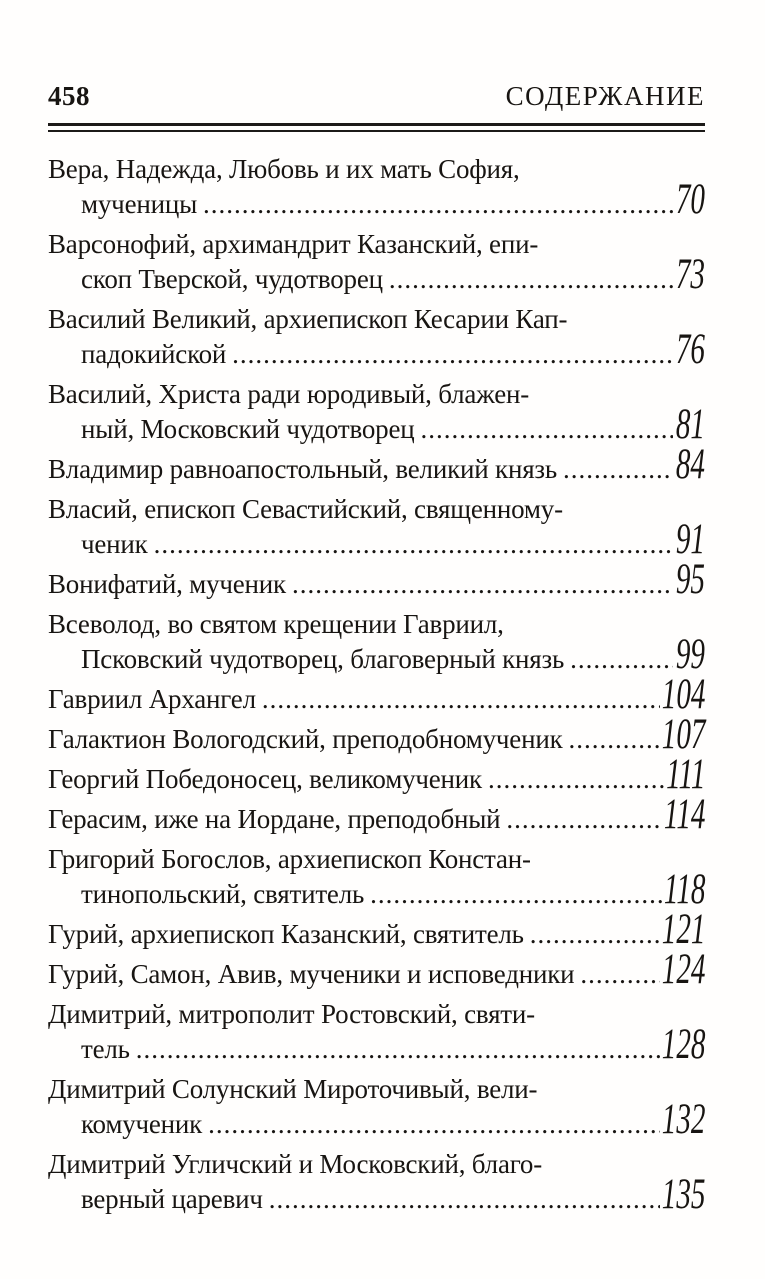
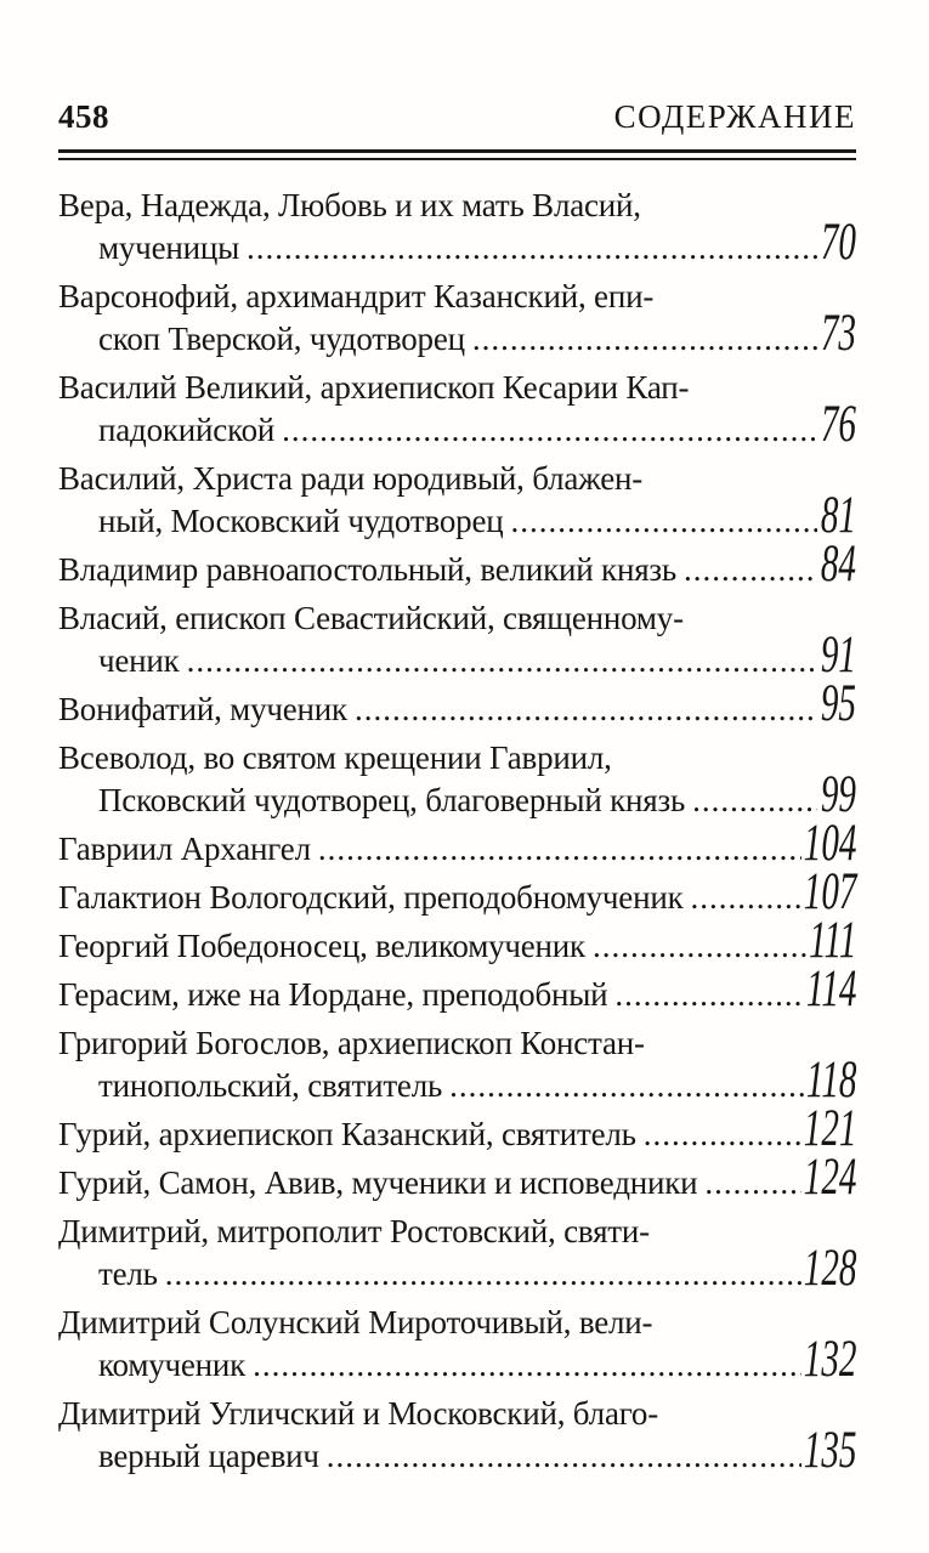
  458
  СОДЕРЖАНИЕ
- Вера, Надежда, Любовь и их мать София,
+ Вера, Надежда, Любовь и их мать Власий,
  мученицы
  70
  Варсонофий, архимандрит Казанский, епи-
  скоп Тверской, чудотворец
  73
  Василий Великий, архиепископ Кесарии Кап-
  падокийской
  76
  Василий, Христа ради юродивый, блажен-
  ный, Московский чудотворец
  81
  Владимир равноапостольный, великий князь
  84
  Власий, епископ Севастийский, священному-
  ченик
  91
  Вонифатий, мученик
  95
  Всеволод, во святом крещении Гавриил,
  Псковский чудотворец, благоверный князь
  99
  Гавриил Архангел
  104
  Галактион Вологодский, преподобномученик
  107
  Георгий Победоносец, великомученик
  111
  Герасим, иже на Иордане, преподобный
  114
  Григорий Богослов, архиепископ Констан-
  тинопольский, святитель
  118
  Гурий, архиепископ Казанский, святитель
  121
  Гурий, Самон, Авив, мученики и исповедники
  124
  Димитрий, митрополит Ростовский, святи-
  тель
  128
  Димитрий Солунский Мироточивый, вели-
  комученик
  132
  Димитрий Угличский и Московский, благо-
  верный царевич
  135
